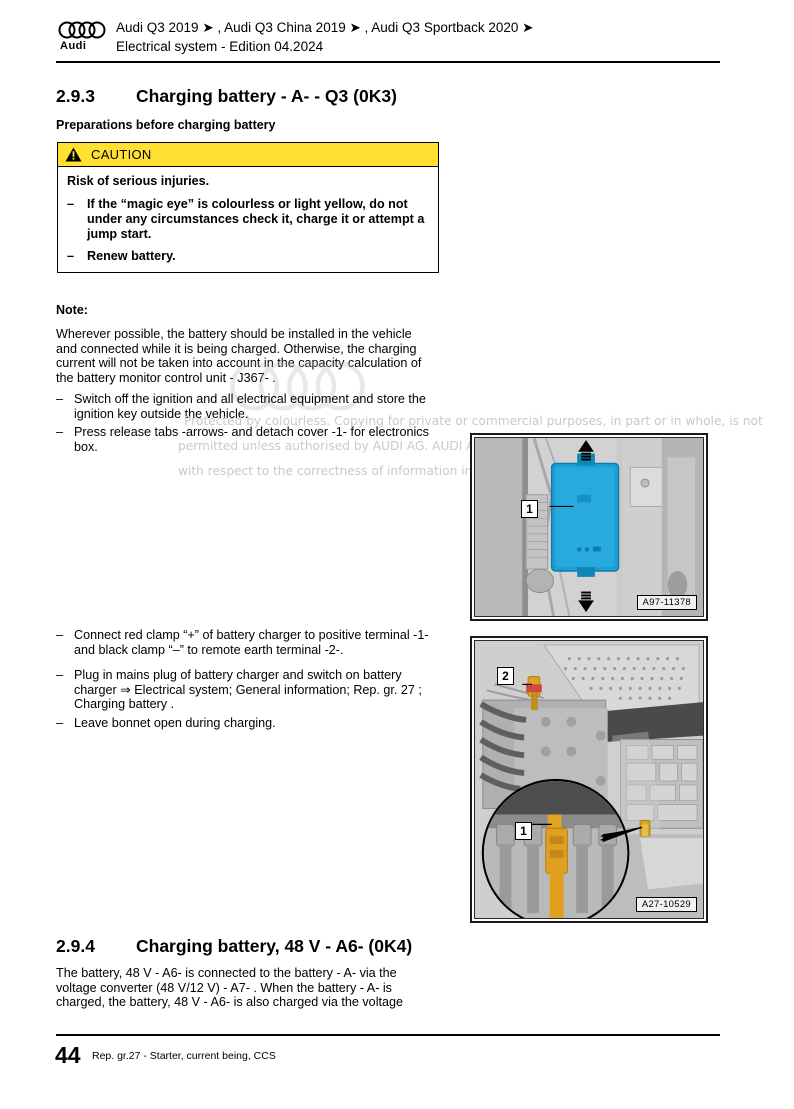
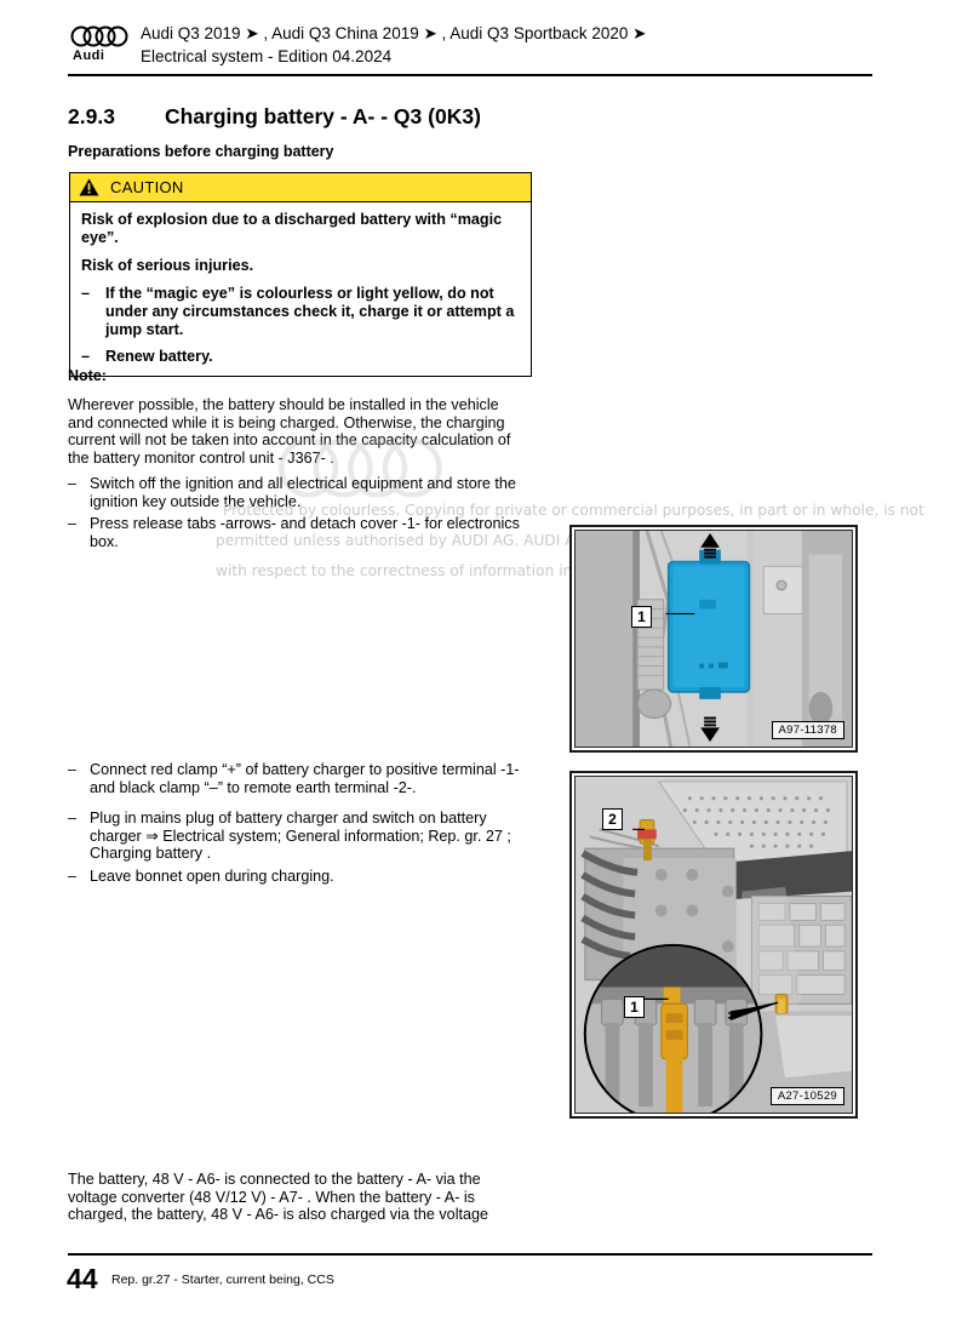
  Audi
  Audi Q3 2019 ➤ , Audi Q3 China 2019 ➤ , Audi Q3 Sportback 2020 ➤
  Electrical system - Edition 04.2024
  2.9.3 Charging battery - A- - Q3 (0K3)
  Preparations before charging battery
  CAUTION
+ Risk of explosion due to a discharged battery with “magic eye”.
  Risk of serious injuries.
  –
  If the “magic eye” is colourless or light yellow, do not under any circumstances check it, charge it or attempt a jump start.
  –
  Renew battery.
  Note:
  Wherever possible, the battery should be installed in the vehicle and connected while it is being charged. Otherwise, the charging current will not be taken into account in the capacity calculation of the battery monitor control unit - J367- .
  –
  Switch off the ignition and all electrical equipment and store the ignition key outside the vehicle.
  –
  Press release tabs -arrows- and detach cover -1- for electronics box.
  Protected by colourless. Copying for private or commercial purposes, in part or in whole, is not
  permitted unless authorised by AUDI AG. AUDI
  with respect to the correctness of information in
  1
  A97-11378
  –
  Connect red clamp “+” of battery charger to positive terminal -1- and black clamp “–” to remote earth terminal -2-.
  –
  Plug in mains plug of battery charger and switch on battery charger ⇒ Electrical system; General information; Rep. gr. 27 ; Charging battery .
  –
  Leave bonnet open during charging.
  2
  1
  A27-10529
- 2.9.4 Charging battery, 48 V - A6- (0K4)
  The battery, 48 V - A6- is connected to the battery - A- via the voltage converter (48 V/12 V) - A7- . When the battery - A- is charged, the battery, 48 V - A6- is also charged via the voltage
  44
  Rep. gr.27 - Starter, current being, CCS
